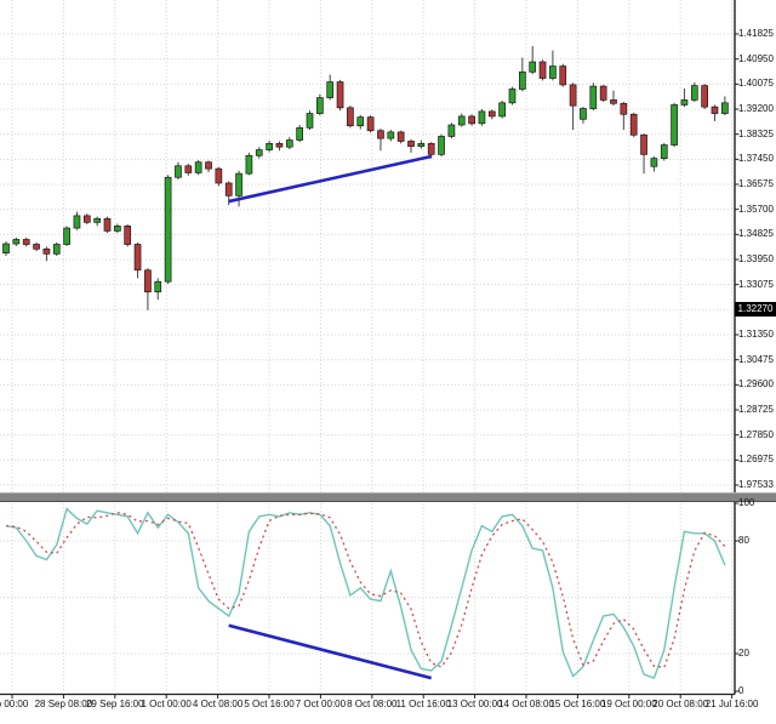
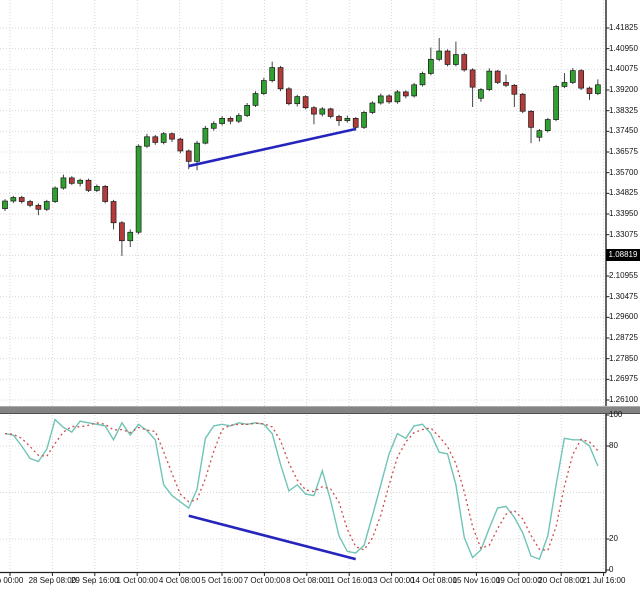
- 1.32270
+ 1.08819
  1.41825
  1.40950
  1.40075
  1.39200
  1.38325
  1.37450
  1.36575
  1.35700
  1.34825
  1.33950
  1.33075
- 1.31350
+ 2.10955
  1.30475
  1.29600
  1.28725
  1.27850
  1.26975
- 1.97533
+ 1.26100
  100
  80
  20
  0
  00:00
  28 Sep 08:00
  29 Sep 16:00
  1 Oct 00:00
  4 Oct 08:00
  5 Oct 16:00
  7 Oct 00:00
  8 Oct 08:00
  11 Oct 16:00
  13 Oct 00:00
  14 Oct 08:00
- 15 Oct 16:00
+ 15 Nov 16:00
  19 Oct 00:00
  20 Oct 08:00
  21 Jul 16:00
